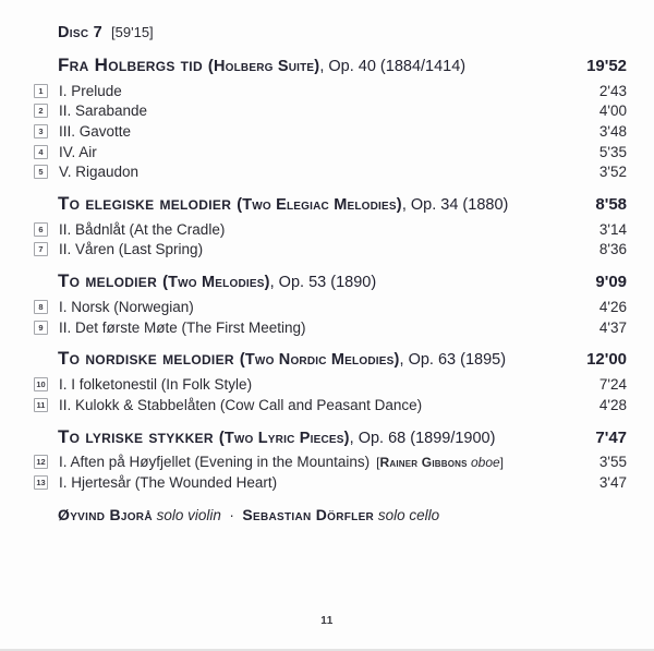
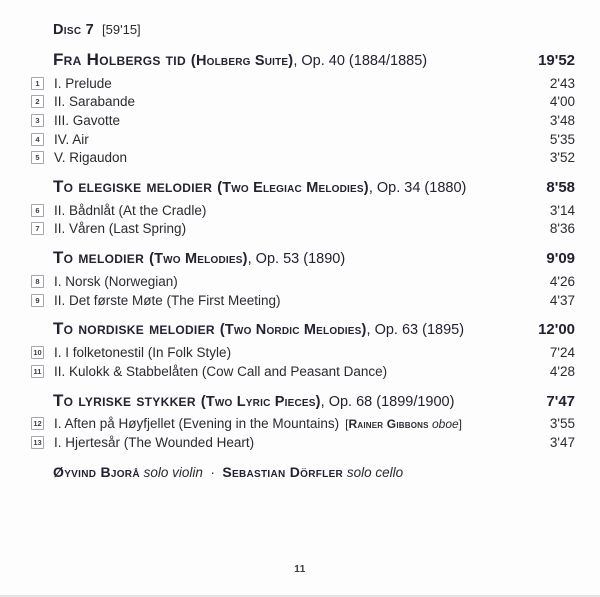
  Disc 7
  [59'15]
- Fra Holbergs tid (Holberg Suite), Op. 40 (1884/1414)
+ Fra Holbergs tid (Holberg Suite), Op. 40 (1884/1885)
  19'52
  1
  I. Prelude
  2'43
  2
  II. Sarabande
  4'00
  3
  III. Gavotte
  3'48
  4
  IV. Air
  5'35
  5
  V. Rigaudon
  3'52
  To elegiske melodier (Two Elegiac Melodies), Op. 34 (1880)
  8'58
  6
  II. Bådnlåt (At the Cradle)
  3'14
  7
  II. Våren (Last Spring)
  8'36
  To melodier (Two Melodies), Op. 53 (1890)
  9'09
  8
  I. Norsk (Norwegian)
  4'26
  9
  II. Det første Møte (The First Meeting)
  4'37
  To nordiske melodier (Two Nordic Melodies), Op. 63 (1895)
  12'00
  10
  I. I folketonestil (In Folk Style)
  7'24
  11
  II. Kulokk & Stabbelåten (Cow Call and Peasant Dance)
  4'28
  To lyriske stykker (Two Lyric Pieces), Op. 68 (1899/1900)
  7'47
  12
  I. Aften på Høyfjellet (Evening in the Mountains)
  [Rainer Gibbons oboe]
  3'55
  13
  I. Hjertesår (The Wounded Heart)
  3'47
  Øyvind Bjorå
  solo violin
  ·
  Sebastian Dörfler
  solo cello
  11
